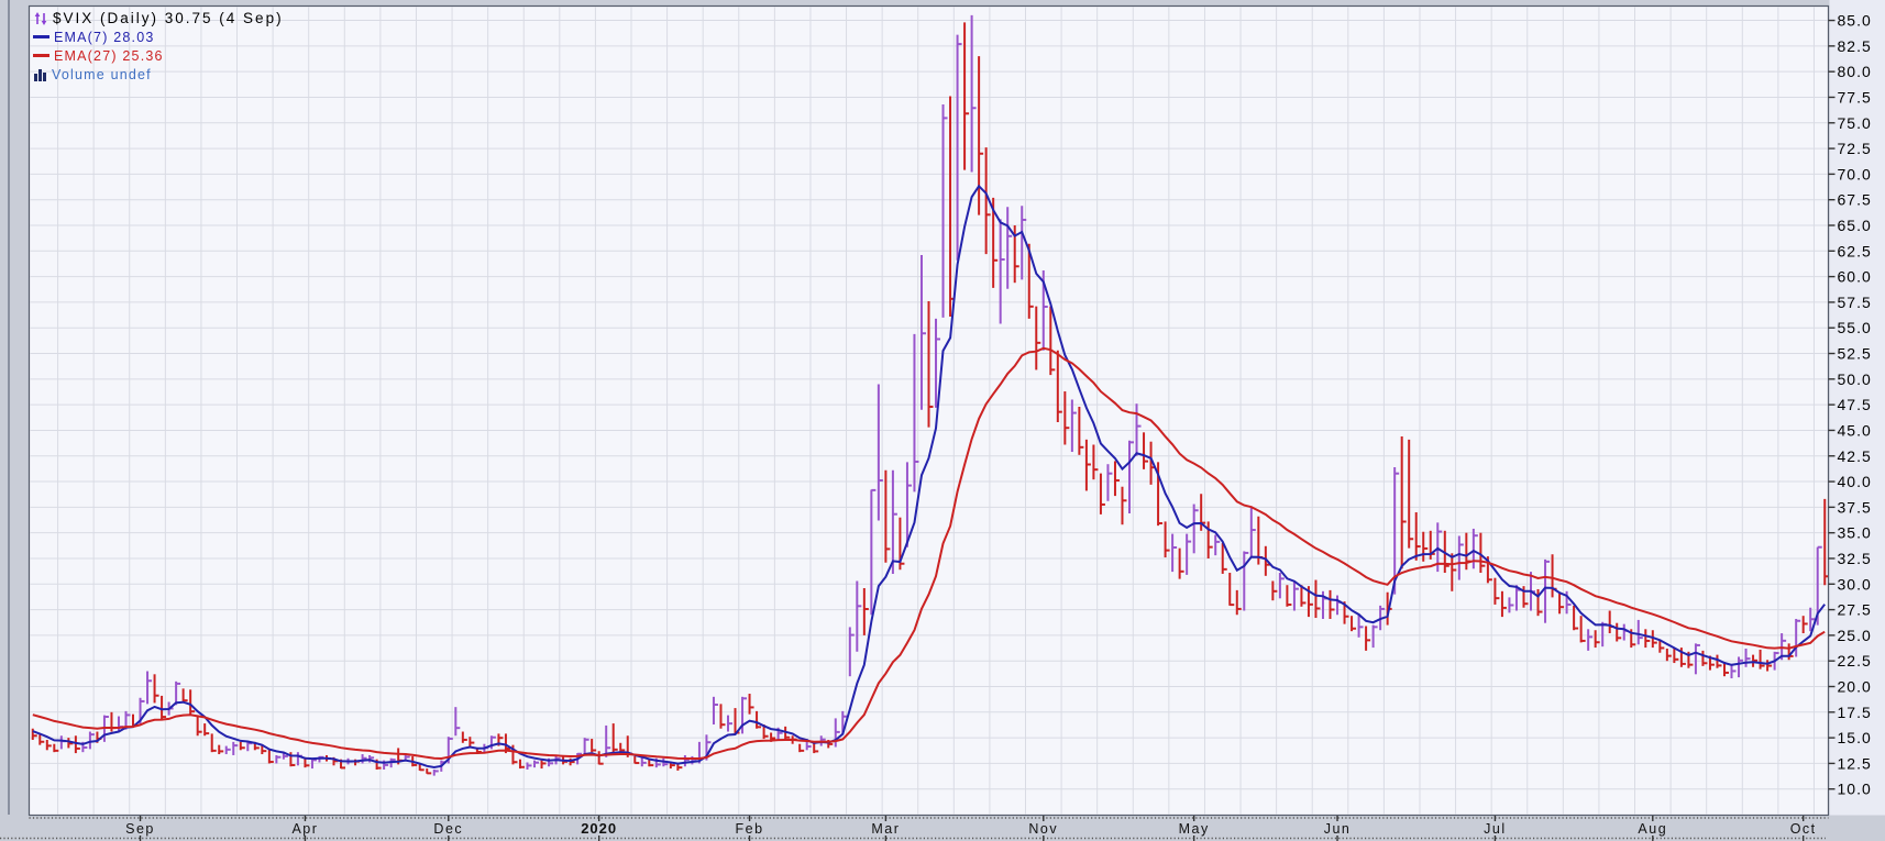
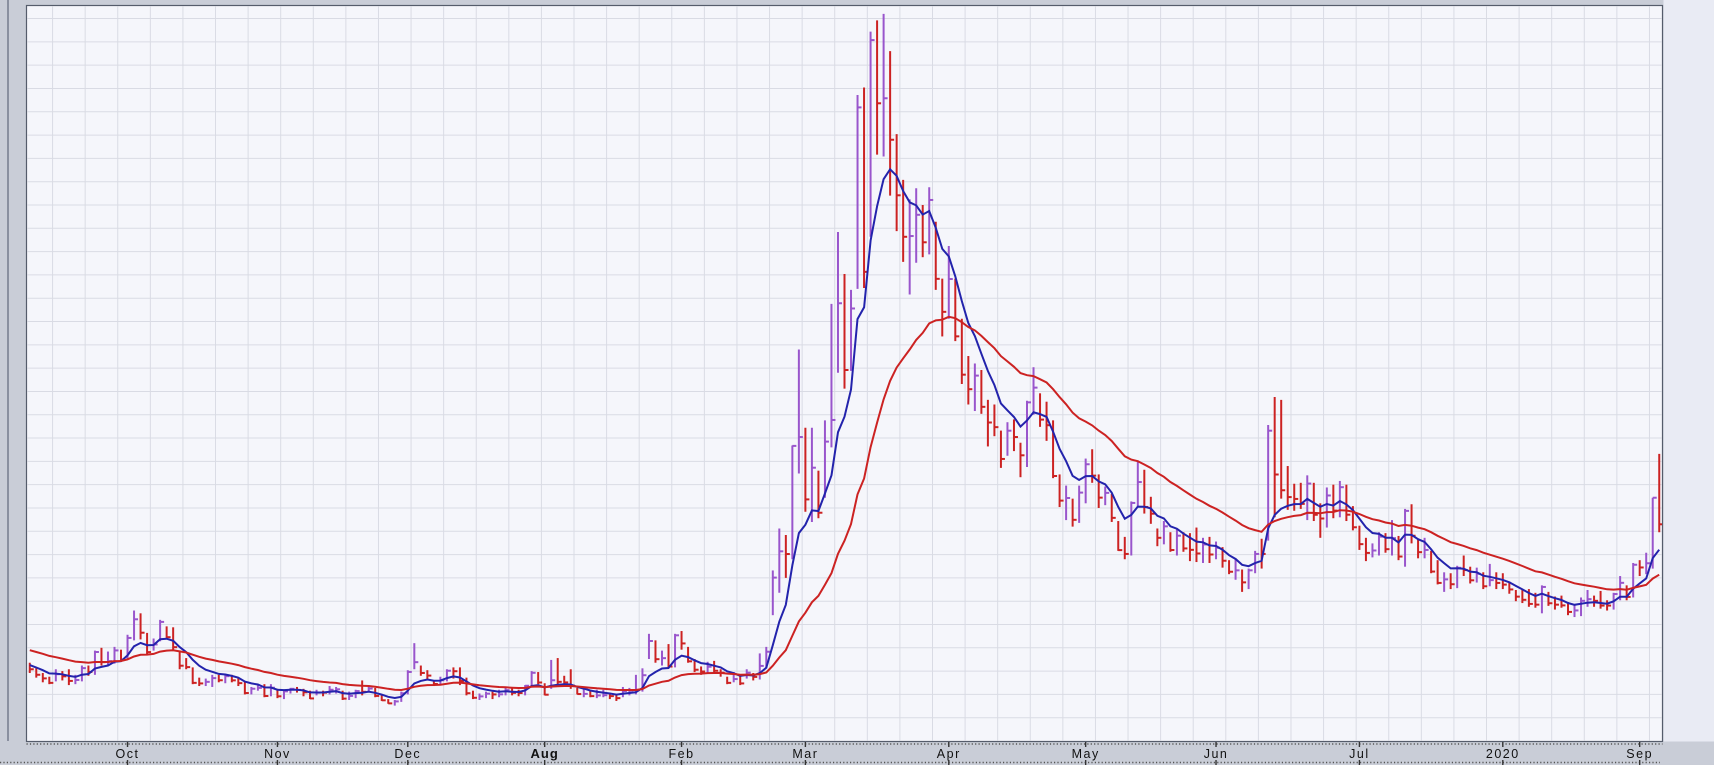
- 85.0
- 82.5
- 80.0
- 77.5
- 75.0
- 72.5
- 70.0
- 67.5
- 65.0
- 62.5
- 60.0
- 57.5
- 55.0
- 52.5
- 50.0
- 47.5
- 45.0
- 42.5
- 40.0
- 37.5
- 35.0
- 32.5
- 30.0
- 27.5
- 25.0
- 22.5
- 20.0
- 17.5
- 15.0
- 12.5
- 10.0
- Sep
+ Oct
- Apr
+ Nov
  Dec
- 2020
+ Aug
  Feb
  Mar
- Nov
+ Apr
  May
  Jun
  Jul
- Aug
+ 2020
- Oct
+ Sep
- $VIX (Daily) 30.75 (4 Sep)
- EMA(7) 28.03
- EMA(27) 25.36
- Volume undef
